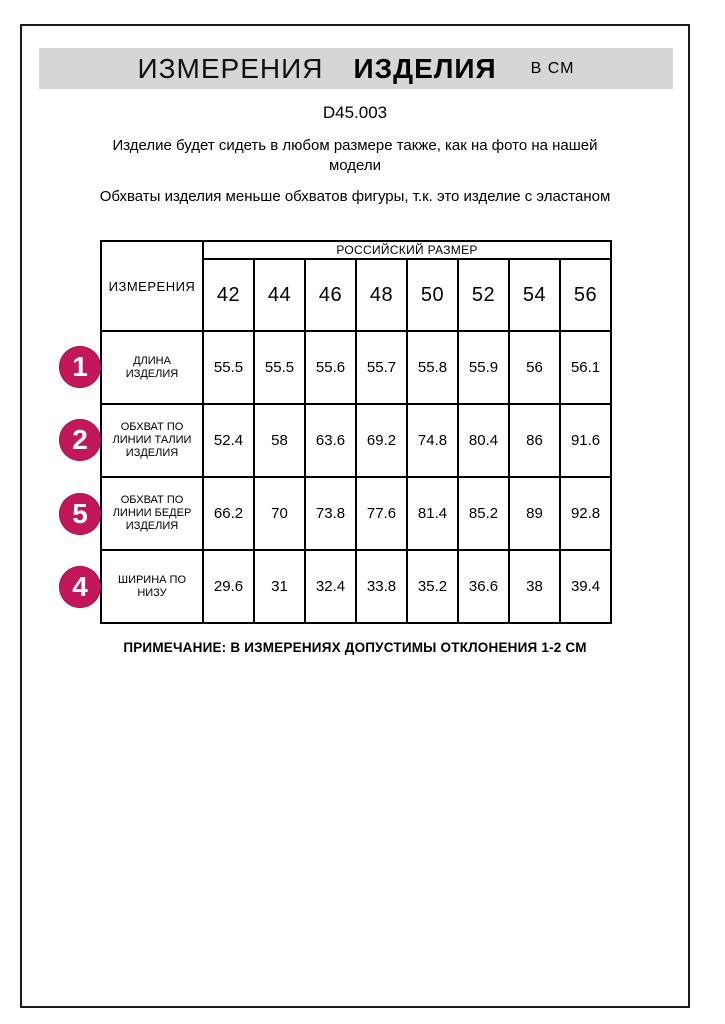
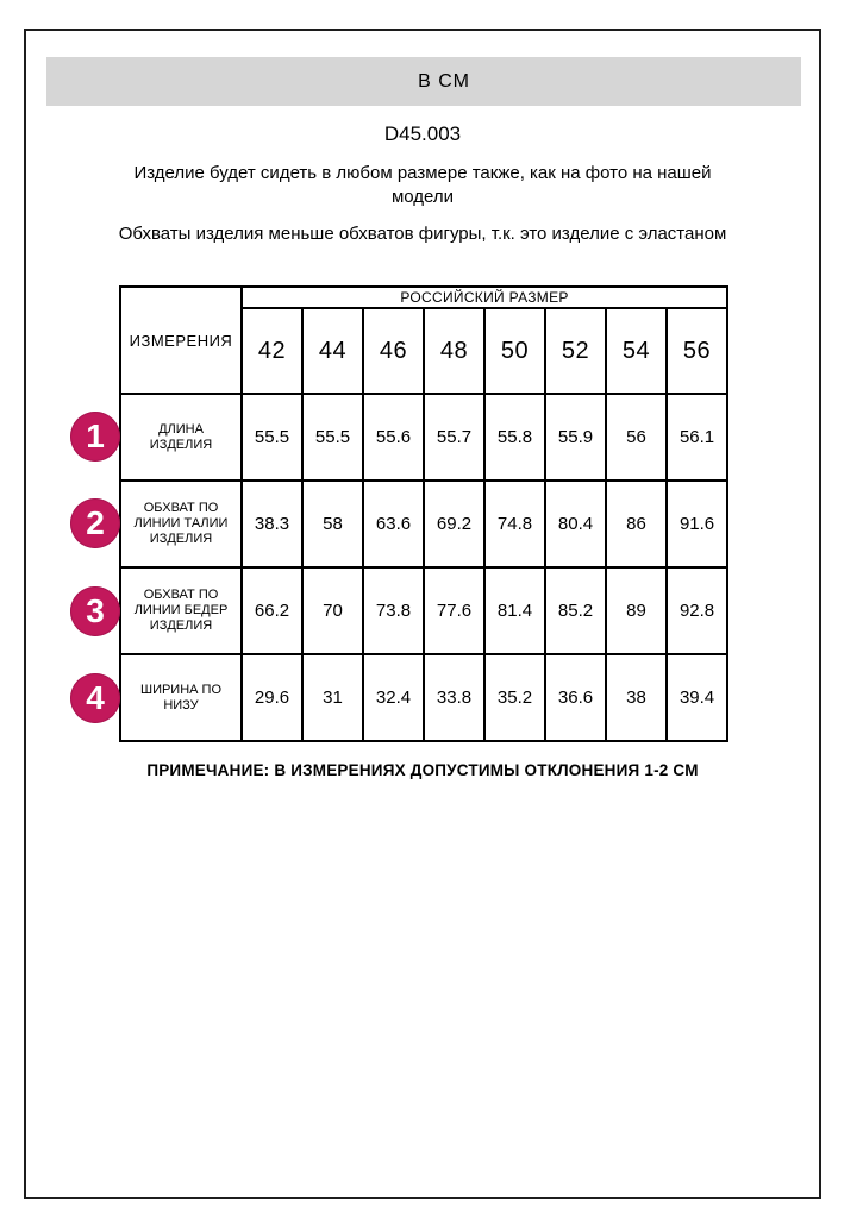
- ИЗМЕРЕНИЯ
- ИЗДЕЛИЯ
  В СМ
  D45.003
  Изделие будет сидеть в любом размере также, как на фото на нашей модели
  Обхваты изделия меньше обхватов фигуры, т.к. это изделие с эластаном
  ИЗМЕРЕНИЯ	РОССИЙСКИЙ РАЗМЕР
  42	44	46	48	50	52	54	56
  ДЛИНА ИЗДЕЛИЯ	55.5	55.5	55.6	55.7	55.8	55.9	56	56.1
- ОБХВАТ ПО ЛИНИИ ТАЛИИ ИЗДЕЛИЯ	52.4	58	63.6	69.2	74.8	80.4	86	91.6
+ ОБХВАТ ПО ЛИНИИ ТАЛИИ ИЗДЕЛИЯ	38.3	58	63.6	69.2	74.8	80.4	86	91.6
  ОБХВАТ ПО ЛИНИИ БЕДЕР ИЗДЕЛИЯ	66.2	70	73.8	77.6	81.4	85.2	89	92.8
  ШИРИНА ПО НИЗУ	29.6	31	32.4	33.8	35.2	36.6	38	39.4
  1
  2
- 5
+ 3
  4
  ПРИМЕЧАНИЕ: В ИЗМЕРЕНИЯХ ДОПУСТИМЫ ОТКЛОНЕНИЯ 1-2 СМ
